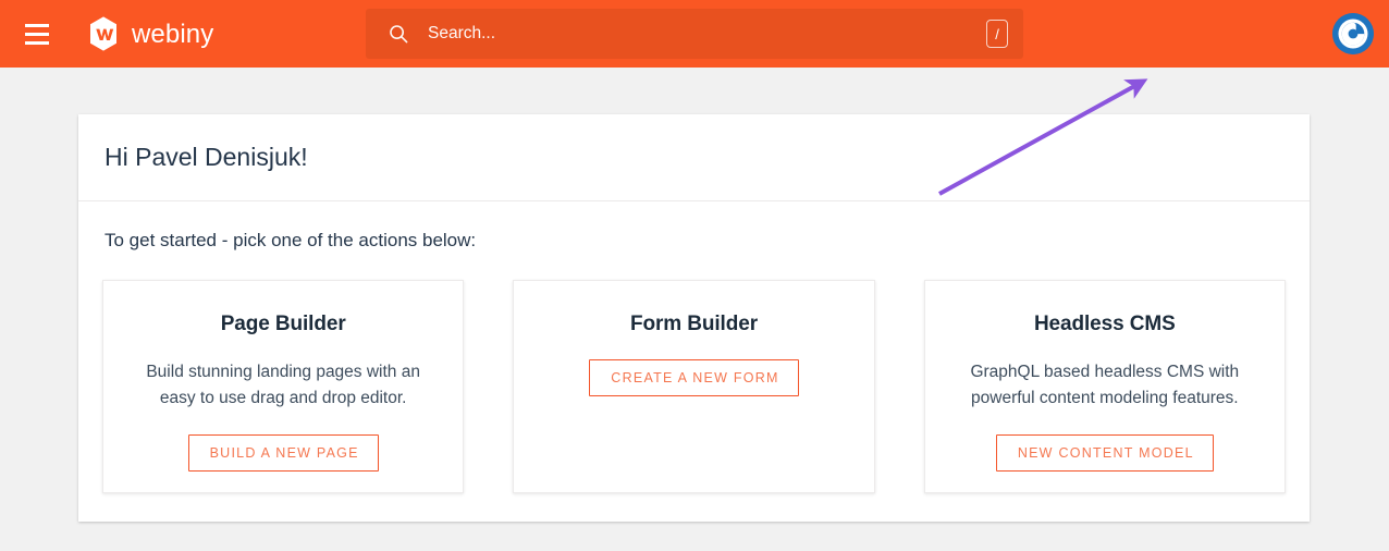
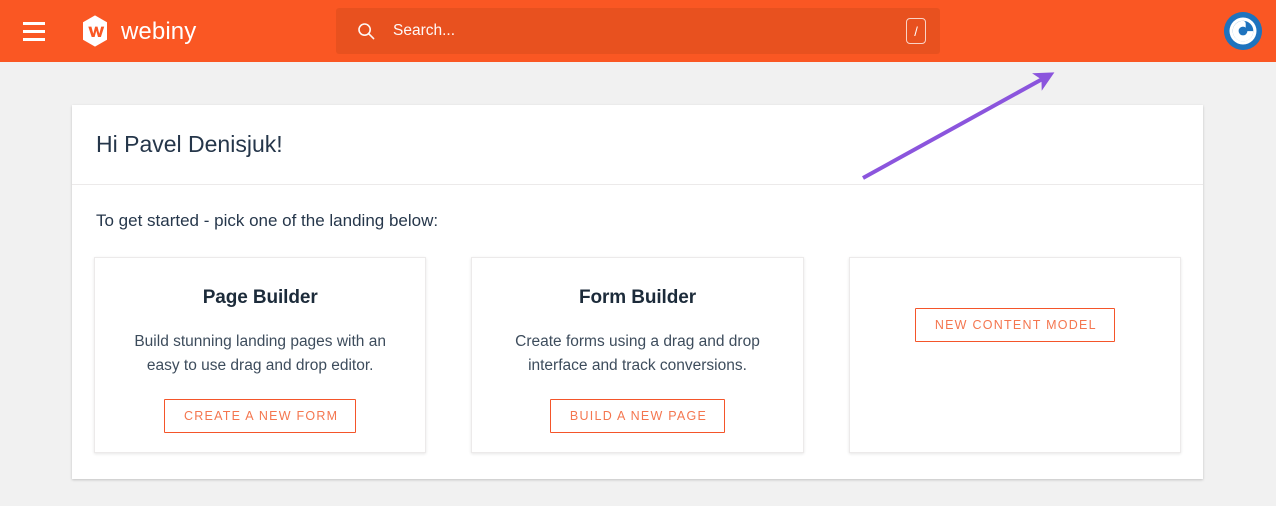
  webiny
  Search...
  /
  Hi Pavel Denisjuk!
- To get started - pick one of the actions below:
+ To get started - pick one of the landing below:
  Page Builder
  Build stunning landing pages with an easy to use drag and drop editor.
- BUILD A NEW PAGE
+ CREATE A NEW FORM
  Form Builder
+ Create forms using a drag and drop interface and track conversions.
- CREATE A NEW FORM
+ BUILD A NEW PAGE
- Headless CMS
- GraphQL based headless CMS with powerful content modeling features.
  NEW CONTENT MODEL
